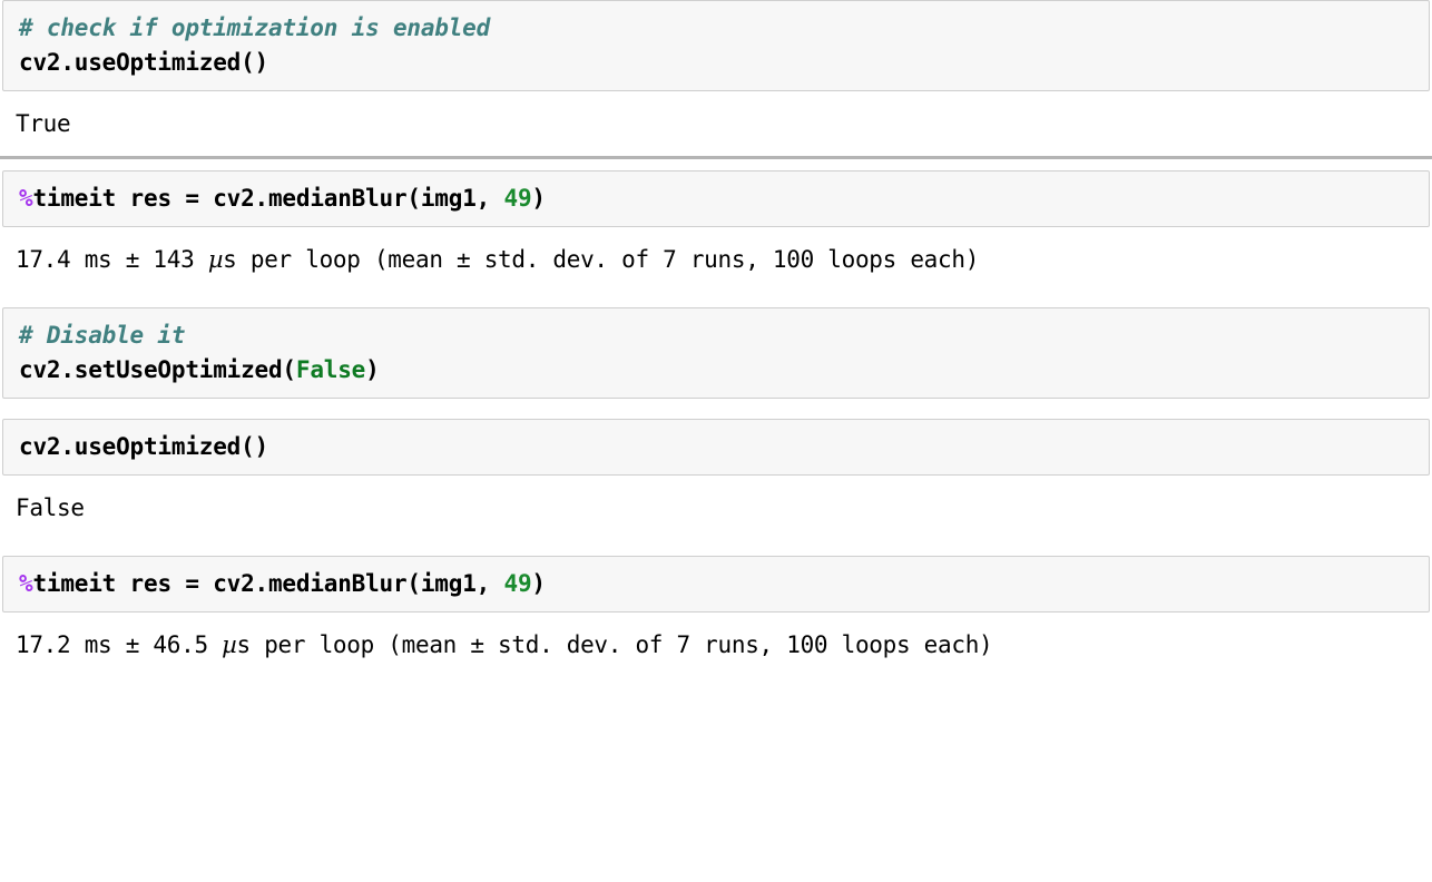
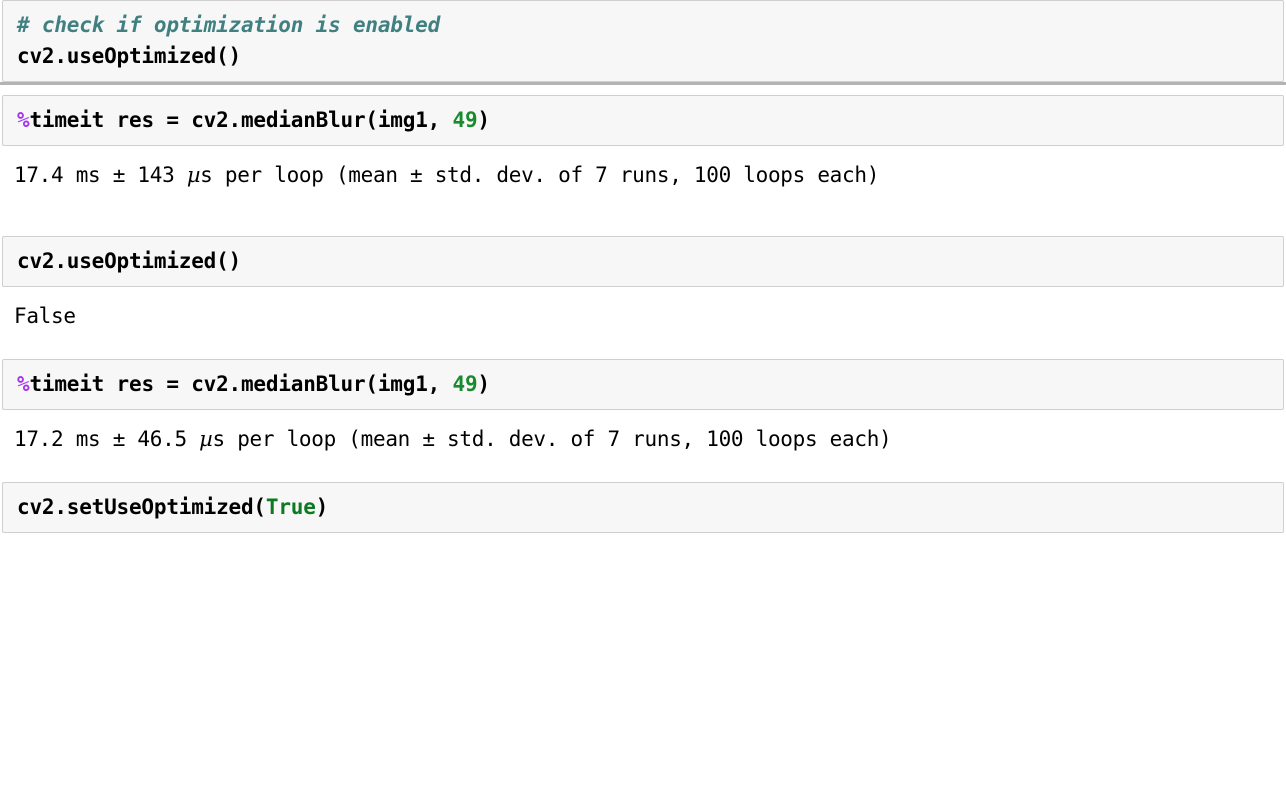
  # check if optimization is enabled
  cv2.useOptimized()
- True
  %timeit res = cv2.medianBlur(img1, 49)
  17.4 ms ± 143 µs per loop (mean ± std. dev. of 7 runs, 100 loops each)
- # Disable it
- cv2.setUseOptimized(False)
  cv2.useOptimized()
  False
  %timeit res = cv2.medianBlur(img1, 49)
  17.2 ms ± 46.5 µs per loop (mean ± std. dev. of 7 runs, 100 loops each)
+ cv2.setUseOptimized(True)
